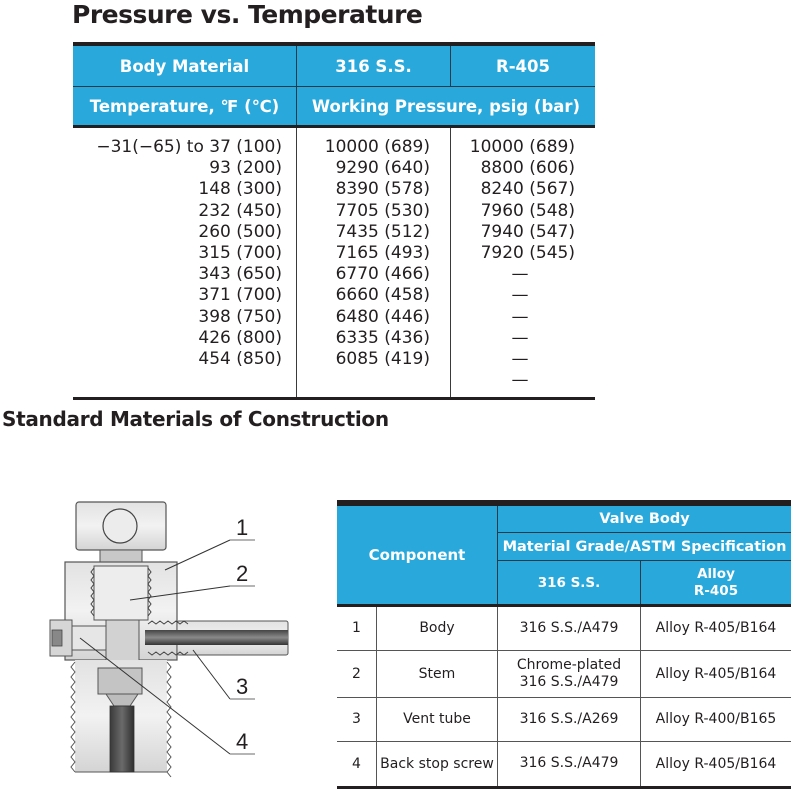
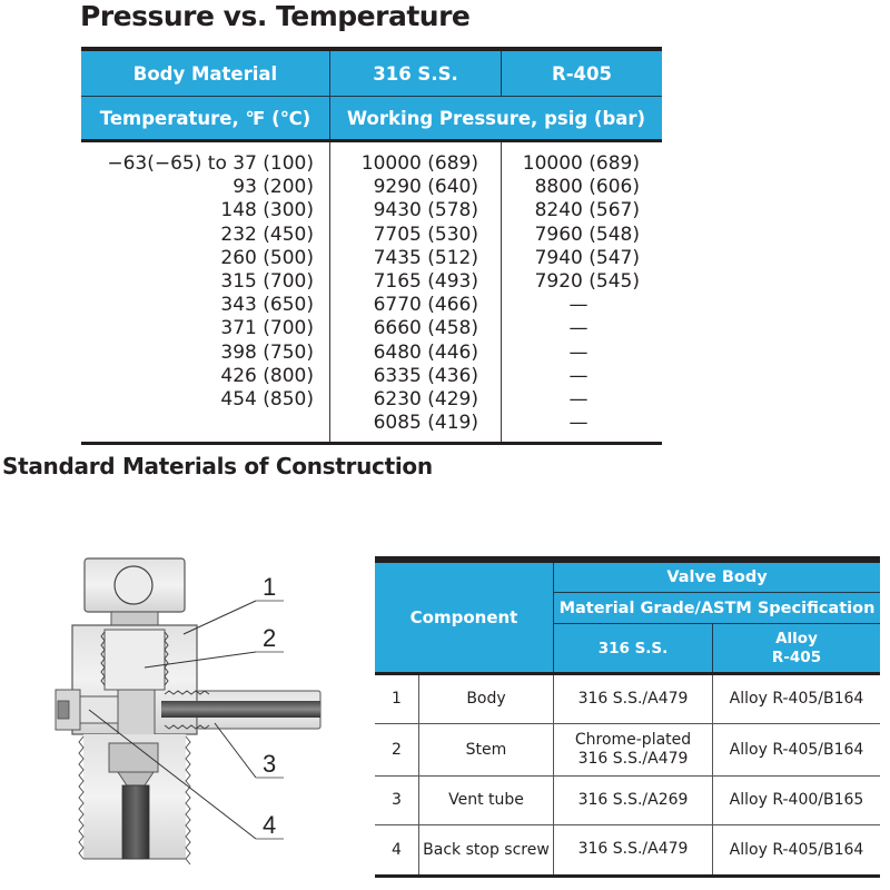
  Pressure vs. Temperature
  Body Material
  316 S.S.
  R-405
  Temperature, ℉ (℃)
  Working Pressure, psig (bar)
- −31(−65) to 37 (100)
+ −63(−65) to 37 (100)
  93 (200)
  148 (300)
  232 (450)
  260 (500)
  315 (700)
  343 (650)
  371 (700)
  398 (750)
  426 (800)
  454 (850)
  10000 (689)
  9290 (640)
- 8390 (578)
+ 9430 (578)
  7705 (530)
  7435 (512)
  7165 (493)
  6770 (466)
  6660 (458)
  6480 (446)
  6335 (436)
+ 6230 (429)
  6085 (419)
  10000 (689)
  8800 (606)
  8240 (567)
  7960 (548)
  7940 (547)
  7920 (545)
  —
  —
  —
  —
  —
  —
  Standard Materials of Construction
  1
  2
  3
  4
  Component
  Valve Body
  Material Grade/ASTM Specification
  316 S.S.
  Alloy
  R-405
  1
  Body
  316 S.S./A479
  Alloy R-405/B164
  2
  Stem
  Chrome-plated
  316 S.S./A479
  Alloy R-405/B164
  3
  Vent tube
  316 S.S./A269
  Alloy R-400/B165
  4
  Back stop screw
  316 S.S./A479
  Alloy R-405/B164
